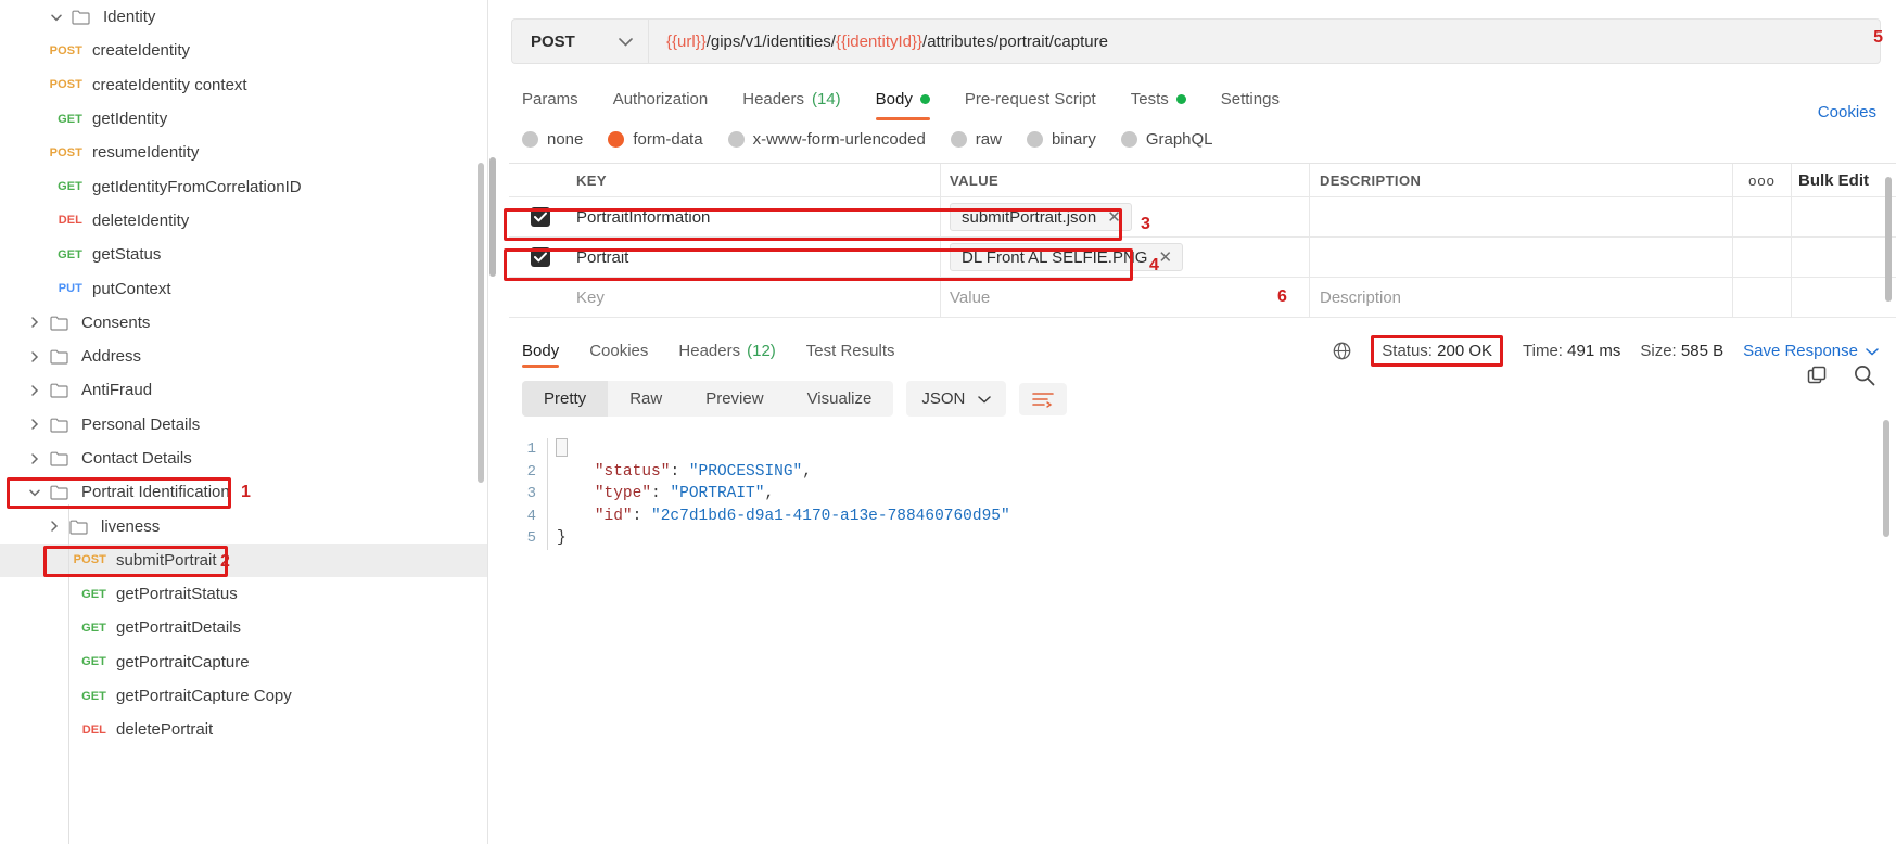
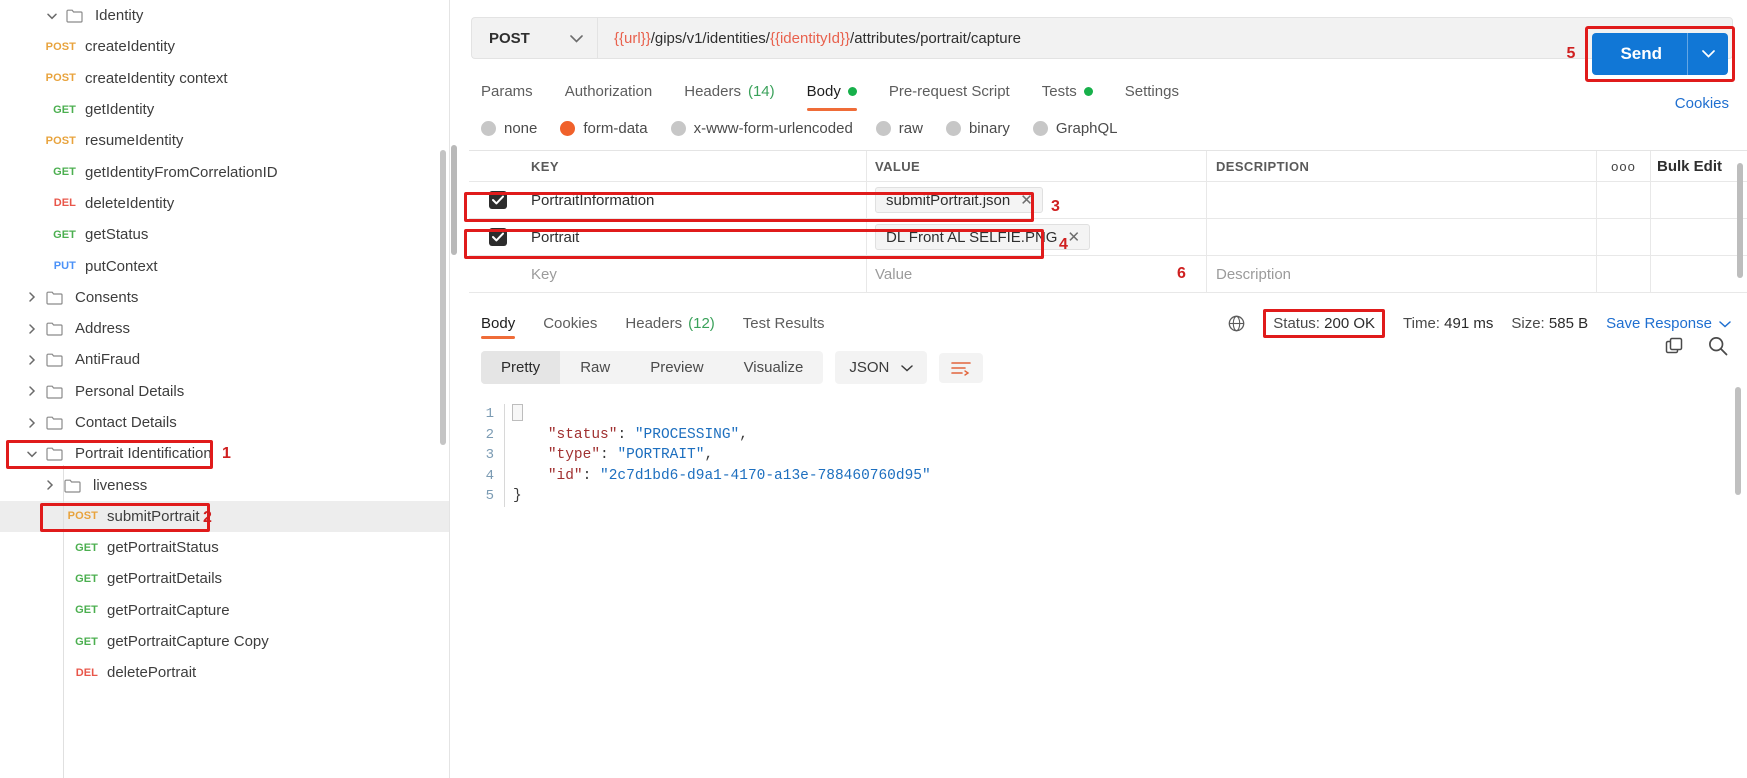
  Identity
  POST
  createIdentity
  POST
  createIdentity context
  GET
  getIdentity
  POST
  resumeIdentity
  GET
  getIdentityFromCorrelationID
  DEL
  deleteIdentity
  GET
  getStatus
  PUT
  putContext
  Consents
  Address
  AntiFraud
  Personal Details
  Contact Details
  Portrait Identification
  liveness
  POST
  submitPortrait
  GET
  getPortraitStatus
  GET
  getPortraitDetails
  GET
  getPortraitCapture
  GET
  getPortraitCapture Copy
  DEL
  deletePortrait
  1
  2
  POST
  {{url}}/gips/v1/identities/{{identityId}}/attributes/portrait/capture
  5
+ Send
  Params
  Authorization
  Headers
  (14)
  Body
  Pre-request Script
  Tests
  Settings
  Cookies
  none
  form-data
  x-www-form-urlencoded
  raw
  binary
  GraphQL
  KEY
  VALUE
  DESCRIPTION
  ooo
  Bulk Edit
  PortraitInformation
  submitPortrait.json
  ✕
  Portrait
  DL Front AL SELFIE.PNG
  ✕
  Key
  Value
  Description
  Body
  Cookies
  Headers
  (12)
  Test Results
  Status: 200 OK
  Time: 491 ms
  Size: 585 B
  Save Response
  Pretty
  Raw
  Preview
  Visualize
  JSON
  1
  2
  "status": "PROCESSING",
  3
  "type": "PORTRAIT",
  4
  "id": "2c7d1bd6-d9a1-4170-a13e-788460760d95"
  5
  }
  3
  4
  6
